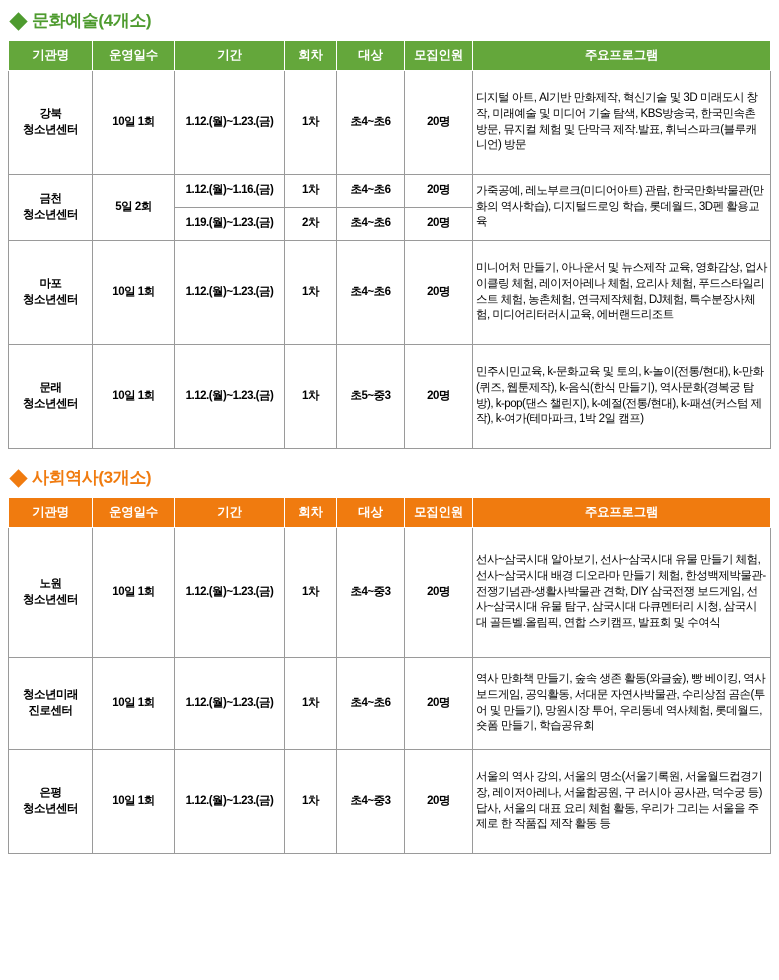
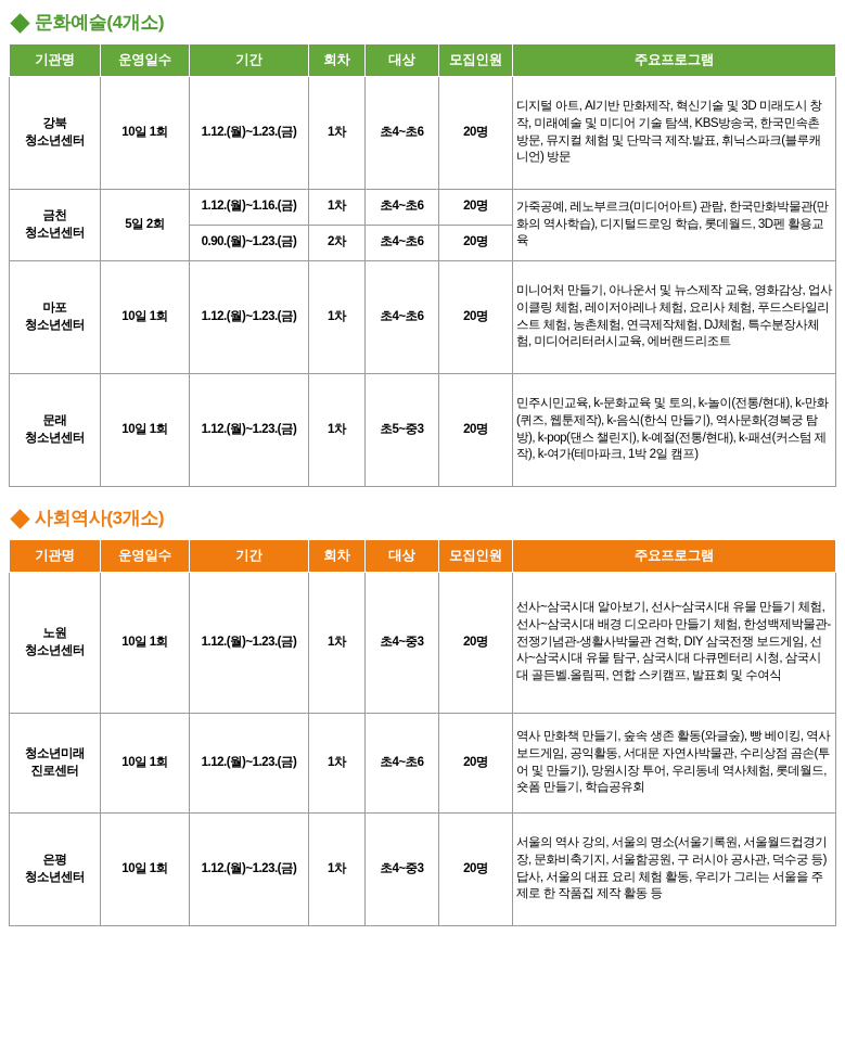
  문화예술(4개소)
  기관명	운영일수	기간	회차	대상	모집인원	주요프로그램
  강북청소년센터	10일 1회	1.12.(월)~1.23.(금)	1차	초4~초6	20명	디지털 아트, AI기반 만화제작, 혁신기술 및 3D 미래도시 창작, 미래예술 및 미디어 기술 탐색, KBS방송국, 한국민속촌 방문, 뮤지컬 체험 및 단막극 제작.발표, 휘닉스파크(블루캐니언) 방문
  금천청소년센터	5일 2회	1.12.(월)~1.16.(금)	1차	초4~초6	20명	가죽공예, 레노부르크(미디어아트) 관람, 한국만화박물관(만화의 역사학습), 디지털드로잉 학습, 롯데월드, 3D펜 활용교육
- 1.19.(월)~1.23.(금)	2차	초4~초6	20명
+ 0.90.(월)~1.23.(금)	2차	초4~초6	20명
  마포청소년센터	10일 1회	1.12.(월)~1.23.(금)	1차	초4~초6	20명	미니어처 만들기, 아나운서 및 뉴스제작 교육, 영화감상, 업사이클링 체험, 레이저아레나 체험, 요리사 체험, 푸드스타일리스트 체험, 농촌체험, 연극제작체험, DJ체험, 특수분장사체험, 미디어리터러시교육, 에버랜드리조트
  문래청소년센터	10일 1회	1.12.(월)~1.23.(금)	1차	초5~중3	20명	민주시민교육, k-문화교육 및 토의, k-놀이(전통/현대), k-만화(퀴즈, 웹툰제작), k-음식(한식 만들기), 역사문화(경복궁 탐방), k-pop(댄스 챌린지), k-예절(전통/현대), k-패션(커스텀 제작), k-여가(테마파크, 1박 2일 캠프)
  사회역사(3개소)
  기관명	운영일수	기간	회차	대상	모집인원	주요프로그램
  노원청소년센터	10일 1회	1.12.(월)~1.23.(금)	1차	초4~중3	20명	선사~삼국시대 알아보기, 선사~삼국시대 유물 만들기 체험, 선사~삼국시대 배경 디오라마 만들기 체험, 한성백제박물관-전쟁기념관-생활사박물관 견학, DIY 삼국전쟁 보드게임, 선사~삼국시대 유물 탐구, 삼국시대 다큐멘터리 시청, 삼국시대 골든벨.올림픽, 연합 스키캠프, 발표회 및 수여식
  청소년미래진로센터	10일 1회	1.12.(월)~1.23.(금)	1차	초4~초6	20명	역사 만화책 만들기, 숲속 생존 활동(와글숲), 빵 베이킹, 역사 보드게임, 공익활동, 서대문 자연사박물관, 수리상점 곰손(투어 및 만들기), 망원시장 투어, 우리동네 역사체험, 롯데월드, 숏폼 만들기, 학습공유회
- 은평청소년센터	10일 1회	1.12.(월)~1.23.(금)	1차	초4~중3	20명	서울의 역사 강의, 서울의 명소(서울기록원, 서울월드컵경기장, 레이저아레나, 서울함공원, 구 러시아 공사관, 덕수궁 등) 답사, 서울의 대표 요리 체험 활동, 우리가 그리는 서울을 주제로 한 작품집 제작 활동 등
+ 은평청소년센터	10일 1회	1.12.(월)~1.23.(금)	1차	초4~중3	20명	서울의 역사 강의, 서울의 명소(서울기록원, 서울월드컵경기장, 문화비축기지, 서울함공원, 구 러시아 공사관, 덕수궁 등) 답사, 서울의 대표 요리 체험 활동, 우리가 그리는 서울을 주제로 한 작품집 제작 활동 등
